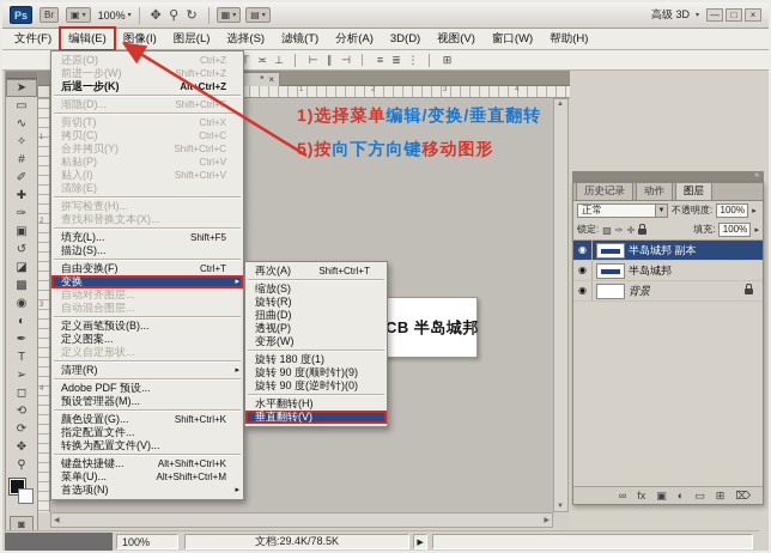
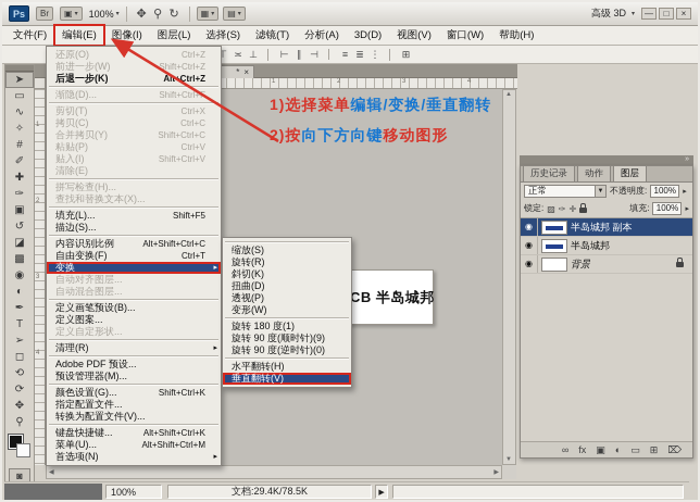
  *
  ×
  CB 半岛城邦
  1)选择菜单编辑/变换/垂直翻转
- 5)按向下方向键移动图形
+ 2)按向下方向键移动图形
  Ps
  Br
  ▣
  100%
  ✥
  ⚲
  ↻
  ▦
  ▤
  高级 3D
  —
  □
  ×
  文件(F)
  编辑(E)
  图像(I)
  图层(L)
  选择(S)
  滤镜(T)
  分析(A)
  3D(D)
  视图(V)
  窗口(W)
  帮助(H)
  ⊤
  ≍
  ⊥
  ⊢
  ∥
  ⊣
  ≡
  ≣
  ⋮
  ⊞
  ➤
  ▭
  ∿
  ✧
  #
  ✐
  ✚
  ✑
  ▣
  ↺
  ◪
  ▩
  ◉
  ◐
  ✒
  T
  ➢
  ◻
  ⟲
  ⟳
  ✥
  ⚲
  ◙
  还原(O)
  Ctrl+Z
  前进一步(W)
  Shift+Ctrl+Z
  后退一步(K)
  AltCtrl+Z
  渐隐(D)...
  Shift+Ctrl+
  剪切(T)
  Ctrl+X
  拷贝(C)
  Ctrl+C
  合并拷贝(Y)
  Shift+Ctrl+C
  粘贴(P)
  Ctrl+V
  贴入(I)
  Shift+Ctrl+V
  清除(E)
  拼写检查(H)...
  查找和替换文本(X)...
  填充(L)...
  Shift+F5
  描边(S)...
+ 内容识别比例
+ Alt+Shift+Ctrl+C
  自由变换(F)
  Ctrl+T
  变换
  自动对齐图层...
  自动混合图层...
  定义画笔预设(B)...
  定义图案...
  定义自定形状...
  清理(R)
  Adobe PDF 预设...
  预设管理器(M)...
  颜色设置(G)...
  Shift+Ctrl+K
  指定配置文件...
  转换为配置文件(V)...
  键盘快捷键...
  Alt+Shift+Ctrl+K
  菜单(U)...
  Alt+Shift+Ctrl+M
  首选项(N)
- 再次(A)
- Shift+Ctrl+T
  缩放(S)
  旋转(R)
+ 斜切(K)
  扭曲(D)
  透视(P)
  变形(W)
  旋转 180 度(1)
  旋转 90 度(顺时针)(9)
  旋转 90 度(逆时针)(0)
  水平翻转(H)
  垂直翻转(V)
  历史记录
  动作
  图层
  正常
  不透明度:
  100%
  锁定:
  ▨
  ✑
  ✛
  填充:
  100%
  ◉
  半岛城邦 副本
  ◉
  半岛城邦
  ◉
  背景
  ∞
  fx
  ▣
  ◐
  ▭
  ⊞
  ⌦
  100%
  文档:29.4K/78.5K
